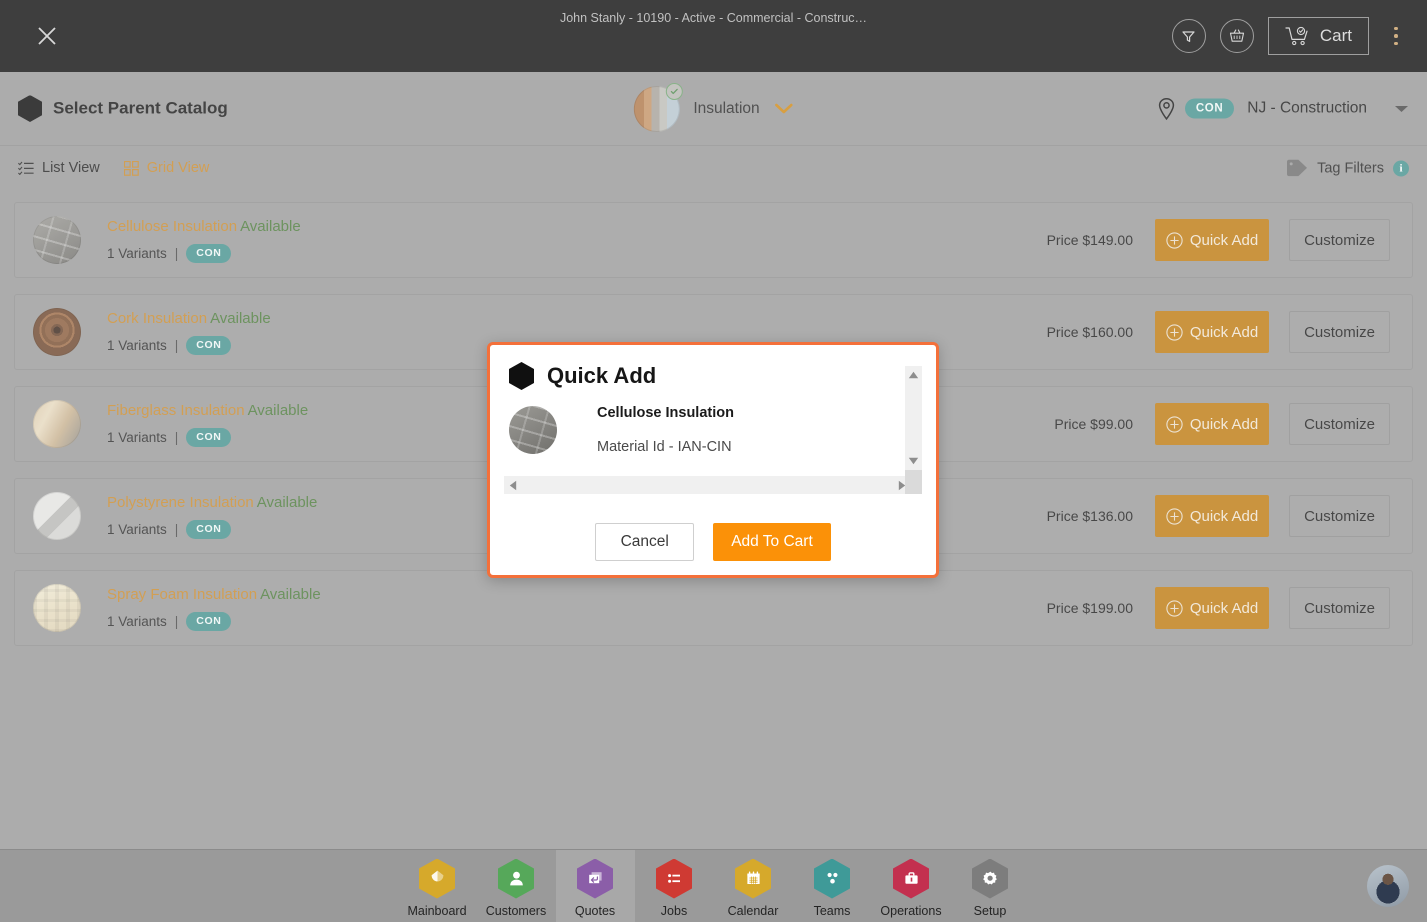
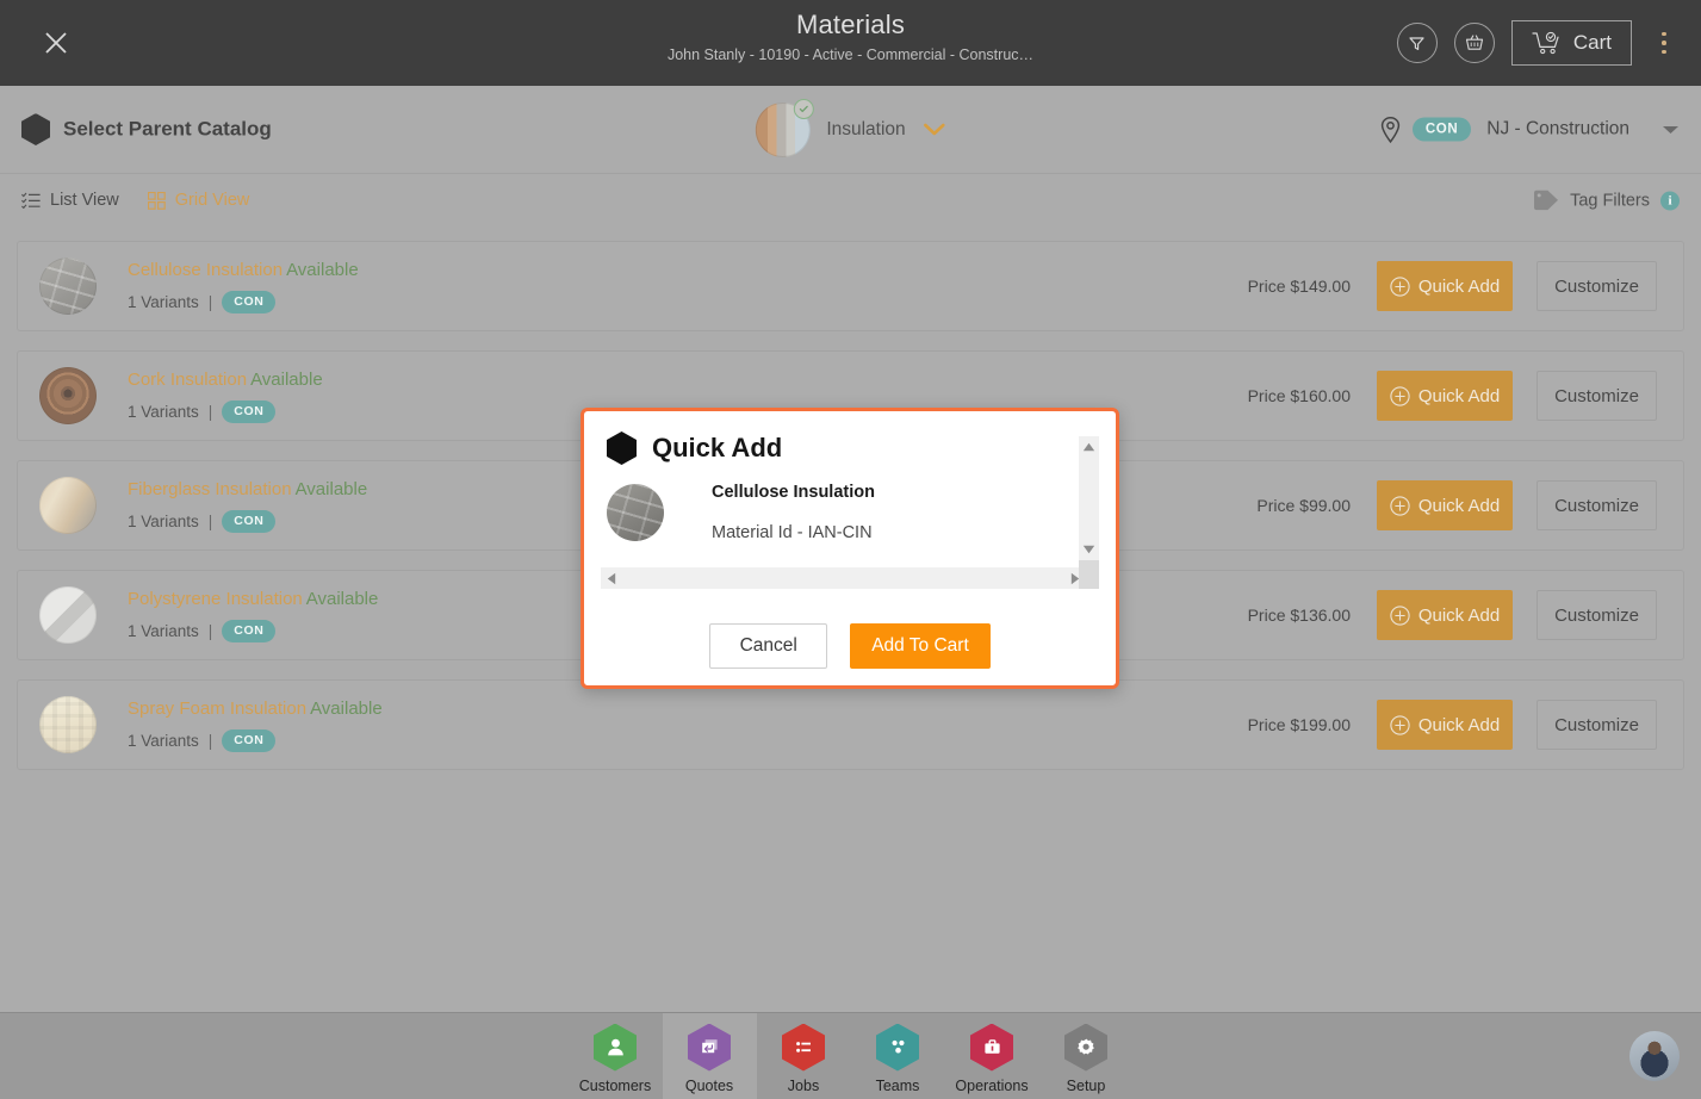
+ Materials
  John Stanly - 10190 - Active - Commercial - Construc…
  Cart
  Select Parent Catalog
  Insulation
  CON
  NJ - Construction
  List View
  Grid View
  Tag Filters
  i
  Cellulose Insulation Available
  1 Variants
  |
  CON
  Price $149.00
  Quick Add
  Customize
  Cork Insulation Available
  1 Variants
  |
  CON
  Price $160.00
  Quick Add
  Customize
  Fiberglass Insulation Available
  1 Variants
  |
  CON
  Price $99.00
  Quick Add
  Customize
  Polystyrene Insulation Available
  1 Variants
  |
  CON
  Price $136.00
  Quick Add
  Customize
  Spray Foam Insulation Available
  1 Variants
  |
  CON
  Price $199.00
  Quick Add
  Customize
  Quick Add
  Cellulose Insulation
  Material Id - IAN-CIN
  Cancel
  Add To Cart
- Mainboard
  Customers
  Quotes
  Jobs
- Calendar
  Teams
  Operations
  Setup
